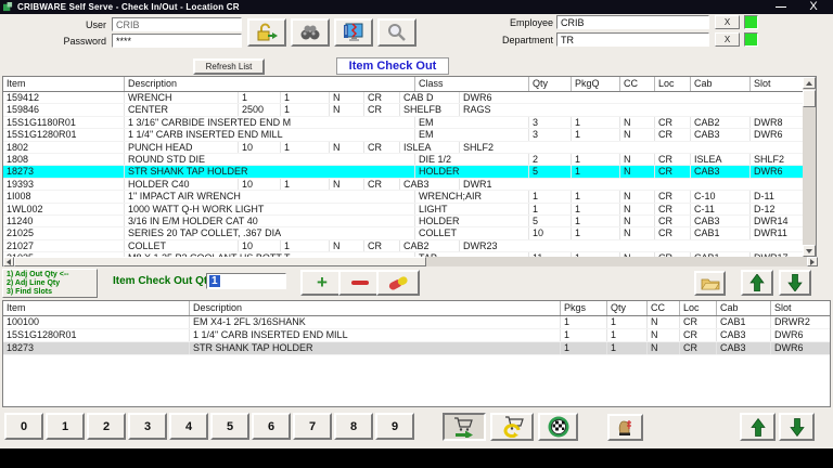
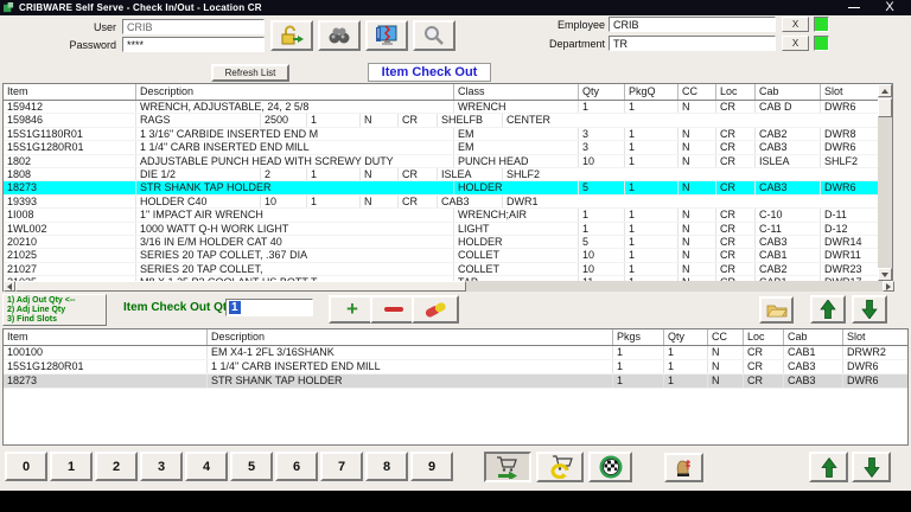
  CRIBWARE Self Serve - Check In/Out - Location CR
  —
  X
  User
  CRIB
  Password
  ****
  Employee
  CRIB
  X
  Department
  TR
  X
  Refresh List
  Item Check Out
  Item
  Description
  Class
  Qty
  PkgQ
  CC
  Loc
  Cab
  Slot
  159412
+ WRENCH, ADJUSTABLE, 24, 2 5/8
  WRENCH
  1
  1
  N
  CR
  CAB D
  DWR6
  159846
- CENTER
+ RAGS
  2500
  1
  N
  CR
  SHELFB
- RAGS
+ CENTER
  15S1G1180R01
  1 3/16" CARBIDE INSERTED END M
  EM
  3
  1
  N
  CR
  CAB2
  DWR8
  15S1G1280R01
  1 1/4" CARB INSERTED END MILL
  EM
  3
  1
  N
  CR
  CAB3
  DWR6
  1802
+ ADJUSTABLE PUNCH HEAD WITH SCREWY DUTY
  PUNCH HEAD
  10
  1
  N
  CR
  ISLEA
  SHLF2
  1808
- ROUND STD DIE
  DIE 1/2
  2
  1
  N
  CR
  ISLEA
  SHLF2
  18273
  STR SHANK TAP HOLDER
  HOLDER
  5
  1
  N
  CR
  CAB3
  DWR6
  19393
  HOLDER C40
  10
  1
  N
  CR
  CAB3
  DWR1
  1I008
  1" IMPACT AIR WRENCH
  WRENCH;AIR
  1
  1
  N
  CR
  C-10
  D-11
  1WL002
  1000 WATT Q-H WORK LIGHT
  LIGHT
  1
  1
  N
  CR
  C-11
  D-12
- 11240
+ 20210
  3/16 IN E/M HOLDER CAT 40
  HOLDER
  5
  1
  N
  CR
  CAB3
  DWR14
  21025
  SERIES 20 TAP COLLET, .367 DIA
  COLLET
  10
  1
  N
  CR
  CAB1
  DWR11
  21027
+ SERIES 20 TAP COLLET,
  COLLET
  10
  1
  N
  CR
  CAB2
  DWR23
  Item Check Out Q
  1
  +
  Item
  Description
  Pkgs
  Qty
  CC
  Loc
  Cab
  Slot
  100100
  EM X4-1 2FL 3/16SHANK
  1
  1
  N
  CR
  CAB1
  DRWR2
  15S1G1280R01
  1 1/4" CARB INSERTED END MILL
  1
  1
  N
  CR
  CAB3
  DWR6
  18273
  STR SHANK TAP HOLDER
  1
  1
  N
  CR
  CAB3
  DWR6
  0
  1
  2
  3
  4
  5
  6
  7
  8
  9
